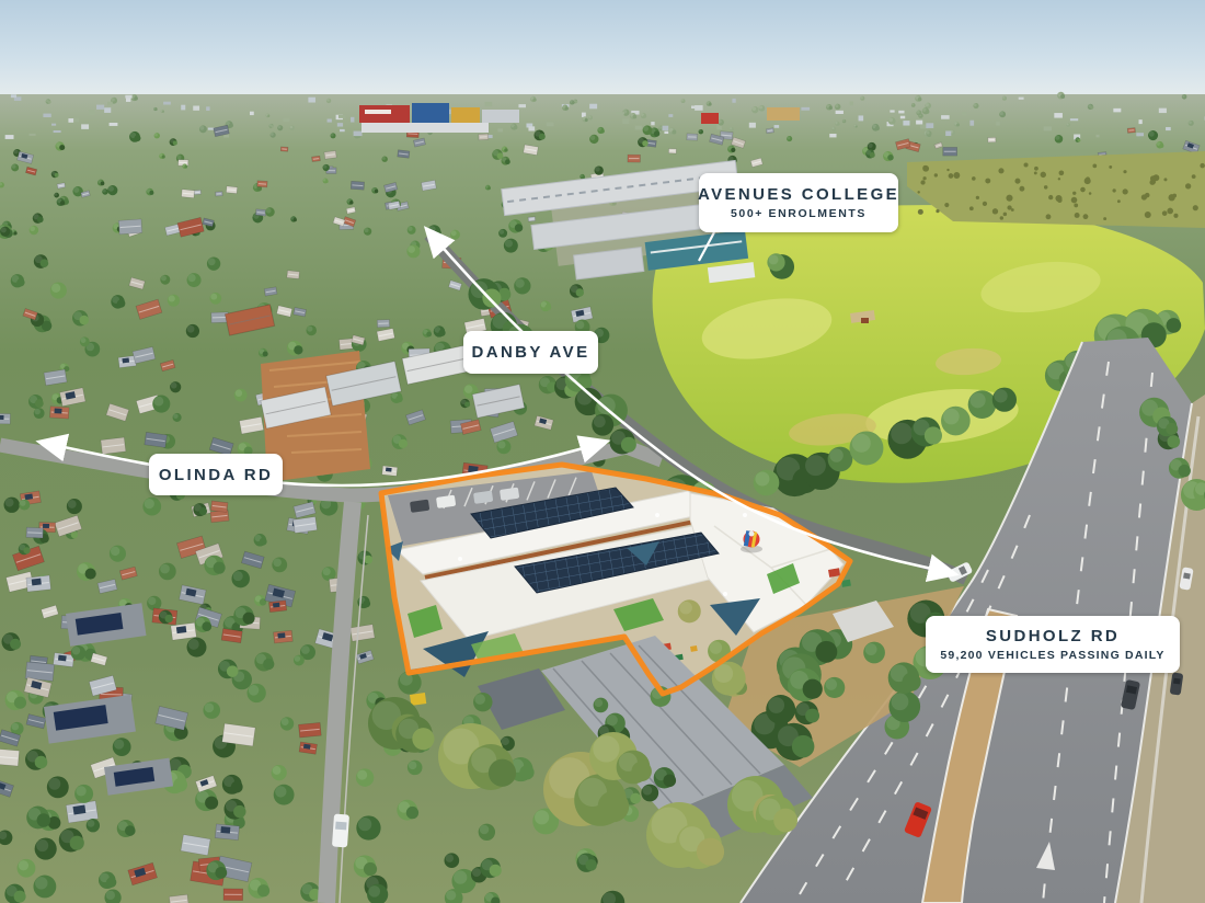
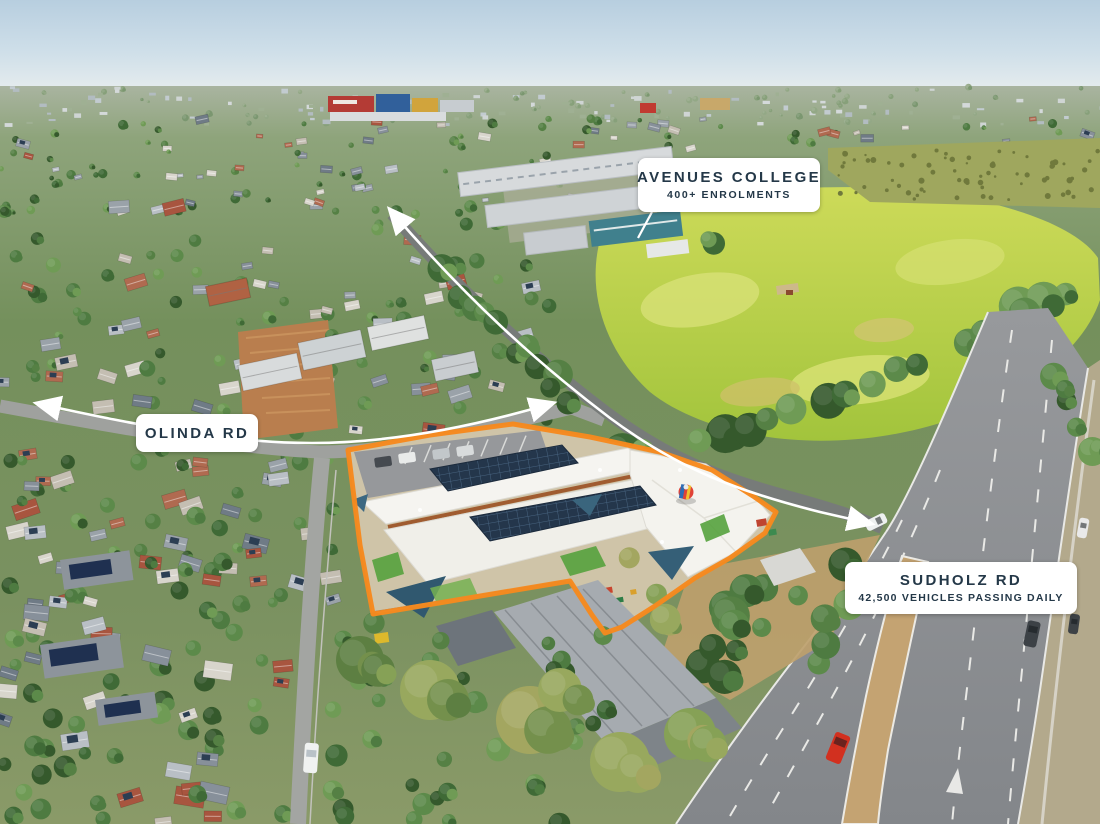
  AVENUES COLLEGE
- 500+ ENROLMENTS
+ 400+ ENROLMENTS
- DANBY AVE
  OLINDA RD
  SUDHOLZ RD
- 59,200 VEHICLES PASSING DAILY
+ 42,500 VEHICLES PASSING DAILY
